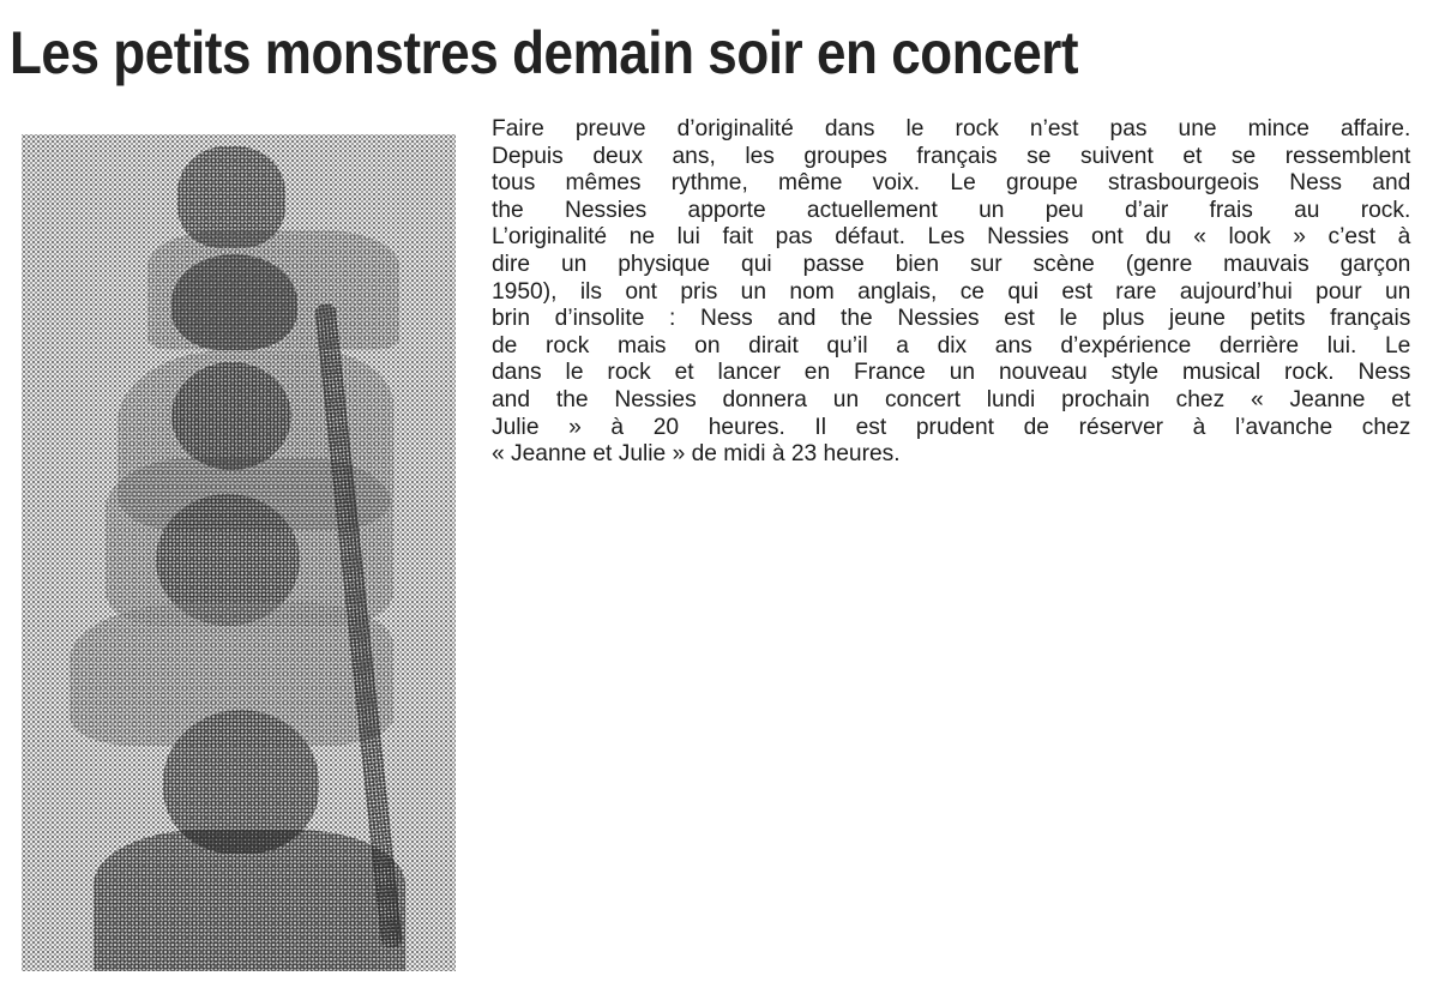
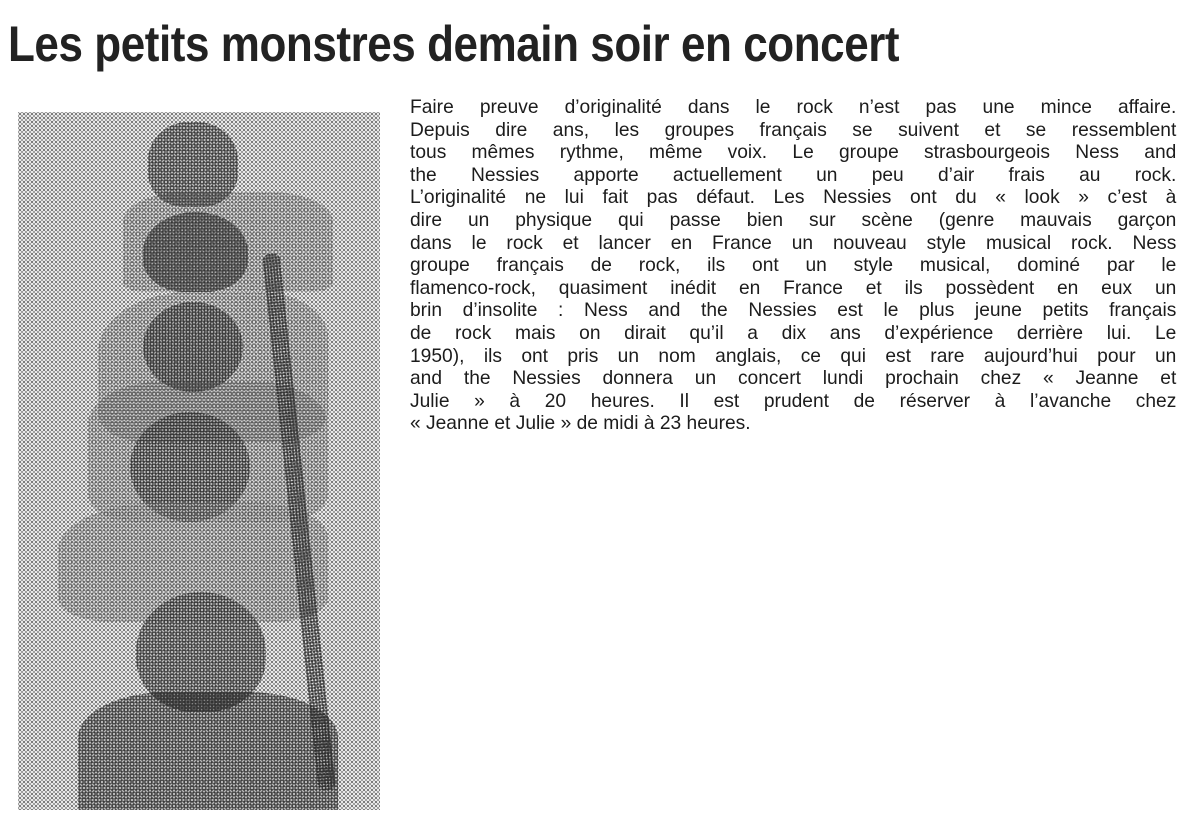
  Les petits monstres demain soir en concert
  Faire preuve d’originalité dans le rock n’est pas une mince affaire.
- Depuis deux ans, les groupes français se suivent et se ressemblent
+ Depuis dire ans, les groupes français se suivent et se ressemblent
  tous mêmes rythme, même voix. Le groupe strasbourgeois Ness and
  the Nessies apporte actuellement un peu d’air frais au rock.
  L’originalité ne lui fait pas défaut. Les Nessies ont du « look » c’est à
  dire un physique qui passe bien sur scène (genre mauvais garçon
- 1950), ils ont pris un nom anglais, ce qui est rare aujourd’hui pour un
+ dans le rock et lancer en France un nouveau style musical rock. Ness
+ groupe français de rock, ils ont un style musical, dominé par le
+ flamenco-rock, quasiment inédit en France et ils possèdent en eux un
  brin d’insolite : Ness and the Nessies est le plus jeune petits français
  de rock mais on dirait qu’il a dix ans d’expérience derrière lui. Le
- dans le rock et lancer en France un nouveau style musical rock. Ness
+ 1950), ils ont pris un nom anglais, ce qui est rare aujourd’hui pour un
  and the Nessies donnera un concert lundi prochain chez « Jeanne et
  Julie » à 20 heures. Il est prudent de réserver à l’avanche chez
  « Jeanne et Julie » de midi à 23 heures.
